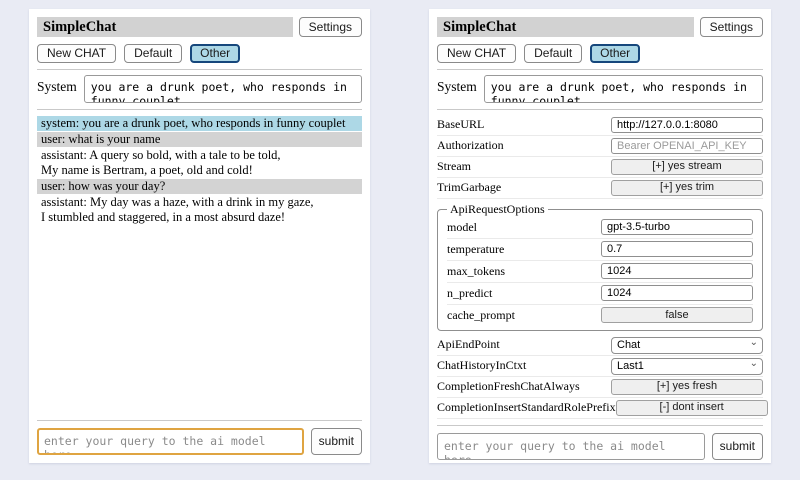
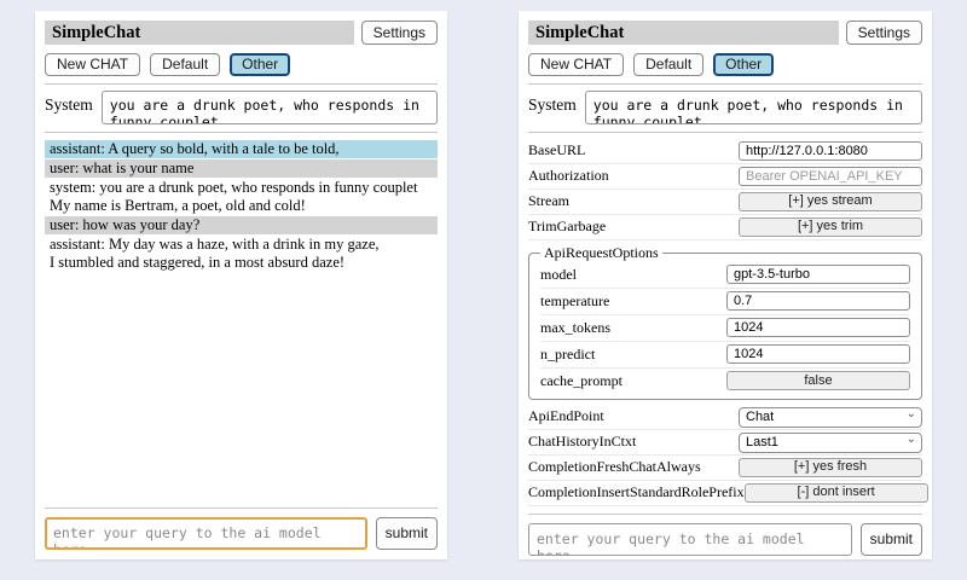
  SimpleChat
  Settings
  New CHAT
  Default
  Other
  System
- system: you are a drunk poet, who responds in funny couplet
+ assistant: A query so bold, with a tale to be told,
  user: what is your name
- assistant: A query so bold, with a tale to be told,
+ system: you are a drunk poet, who responds in funny couplet
  My name is Bertram, a poet, old and cold!
  user: how was your day?
  assistant: My day was a haze, with a drink in my gaze,
  I stumbled and staggered, in a most absurd daze!
  submit
  SimpleChat
  Settings
  New CHAT
  Default
  Other
  System
  BaseURL
  http://127.0.0.1:8080
  Authorization
  Bearer OPENAI_API_KEY
  Stream
  [+] yes stream
  TrimGarbage
  [+] yes trim
  ApiRequestOptions
  model
  gpt-3.5-turbo
  temperature
  0.7
  max_tokens
  1024
  n_predict
  1024
  cache_prompt
  false
  ApiEndPoint
  Chat
  ⌄
  ChatHistoryInCtxt
  Last1
  ⌄
  CompletionFreshChatAlways
  [+] yes fresh
  CompletionInsertStandardRolePrefix
  [-] dont insert
  submit
